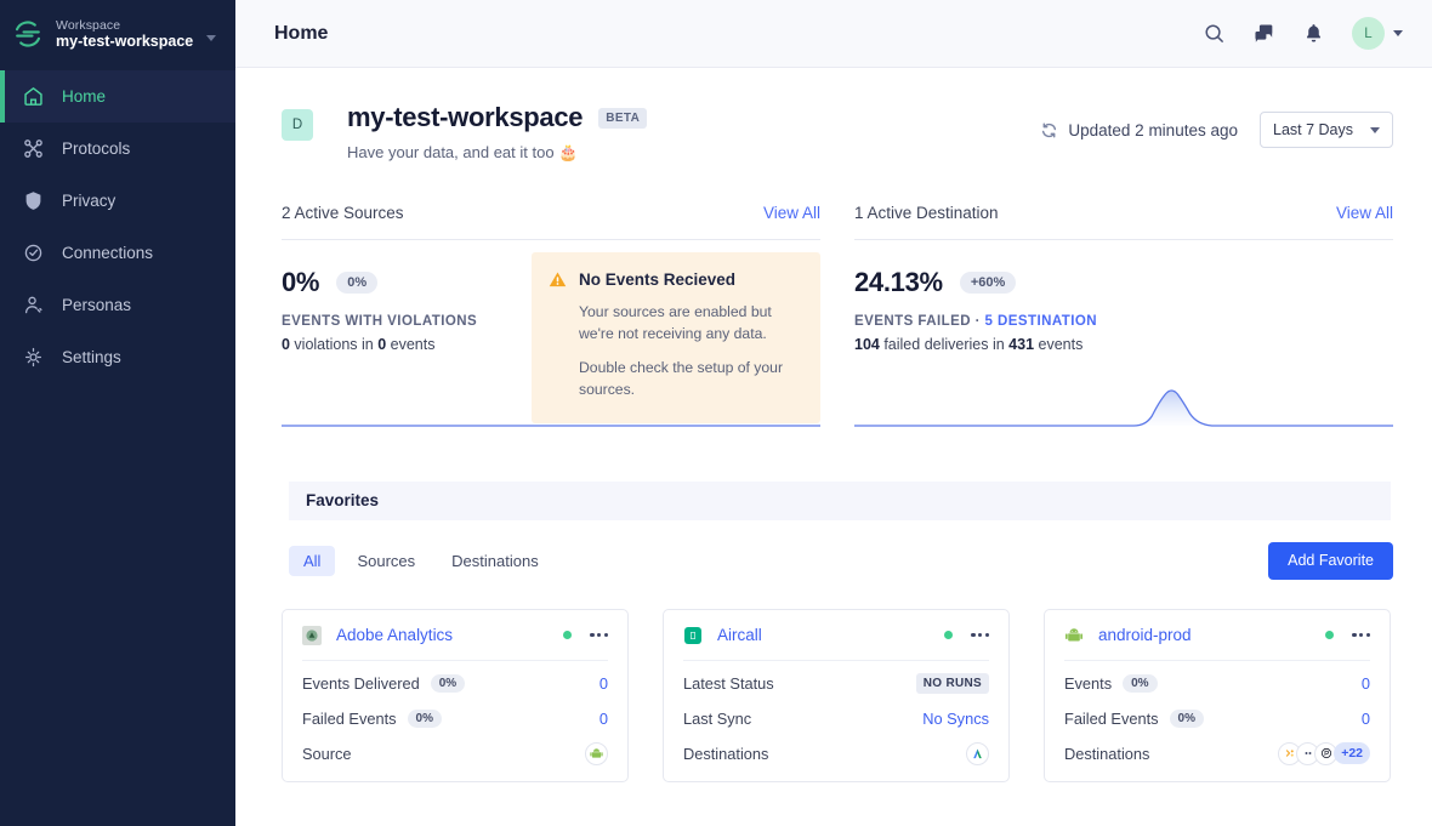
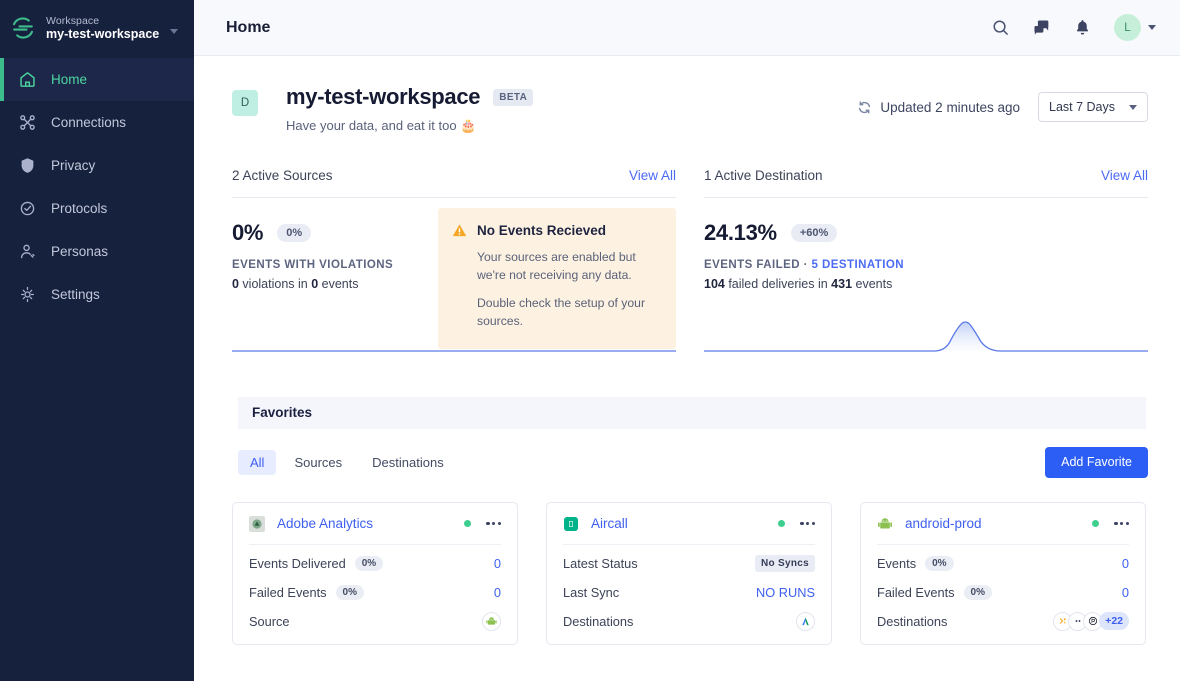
  Workspace
  my-test-workspace
  Home
- Protocols
+ Connections
  Privacy
- Connections
+ Protocols
  Personas
  Settings
  Home
  L
  D
  my-test-workspace
  BETA
  Have your data, and eat it too 🎂
  Updated 2 minutes ago
  Last 7 Days
  2 Active Sources
  View All
  0%
  0%
  EVENTS WITH VIOLATIONS
  0 violations in 0 events
  No Events Recieved
  Your sources are enabled but we're not receiving any data.
  Double check the setup of your sources.
  1 Active Destination
  View All
  24.13%
  +60%
  EVENTS FAILED · 5 DESTINATION
  104 failed deliveries in 431 events
  Favorites
  All
  Sources
  Destinations
  Add Favorite
  Adobe Analytics
  Events Delivered
  0%
  0
  Failed Events
  0%
  0
  Source
  Aircall
  Latest Status
- NO RUNS
+ No Syncs
  Last Sync
- No Syncs
+ NO RUNS
  Destinations
  android-prod
  Events
  0%
  0
  Failed Events
  0%
  0
  Destinations
  +22
